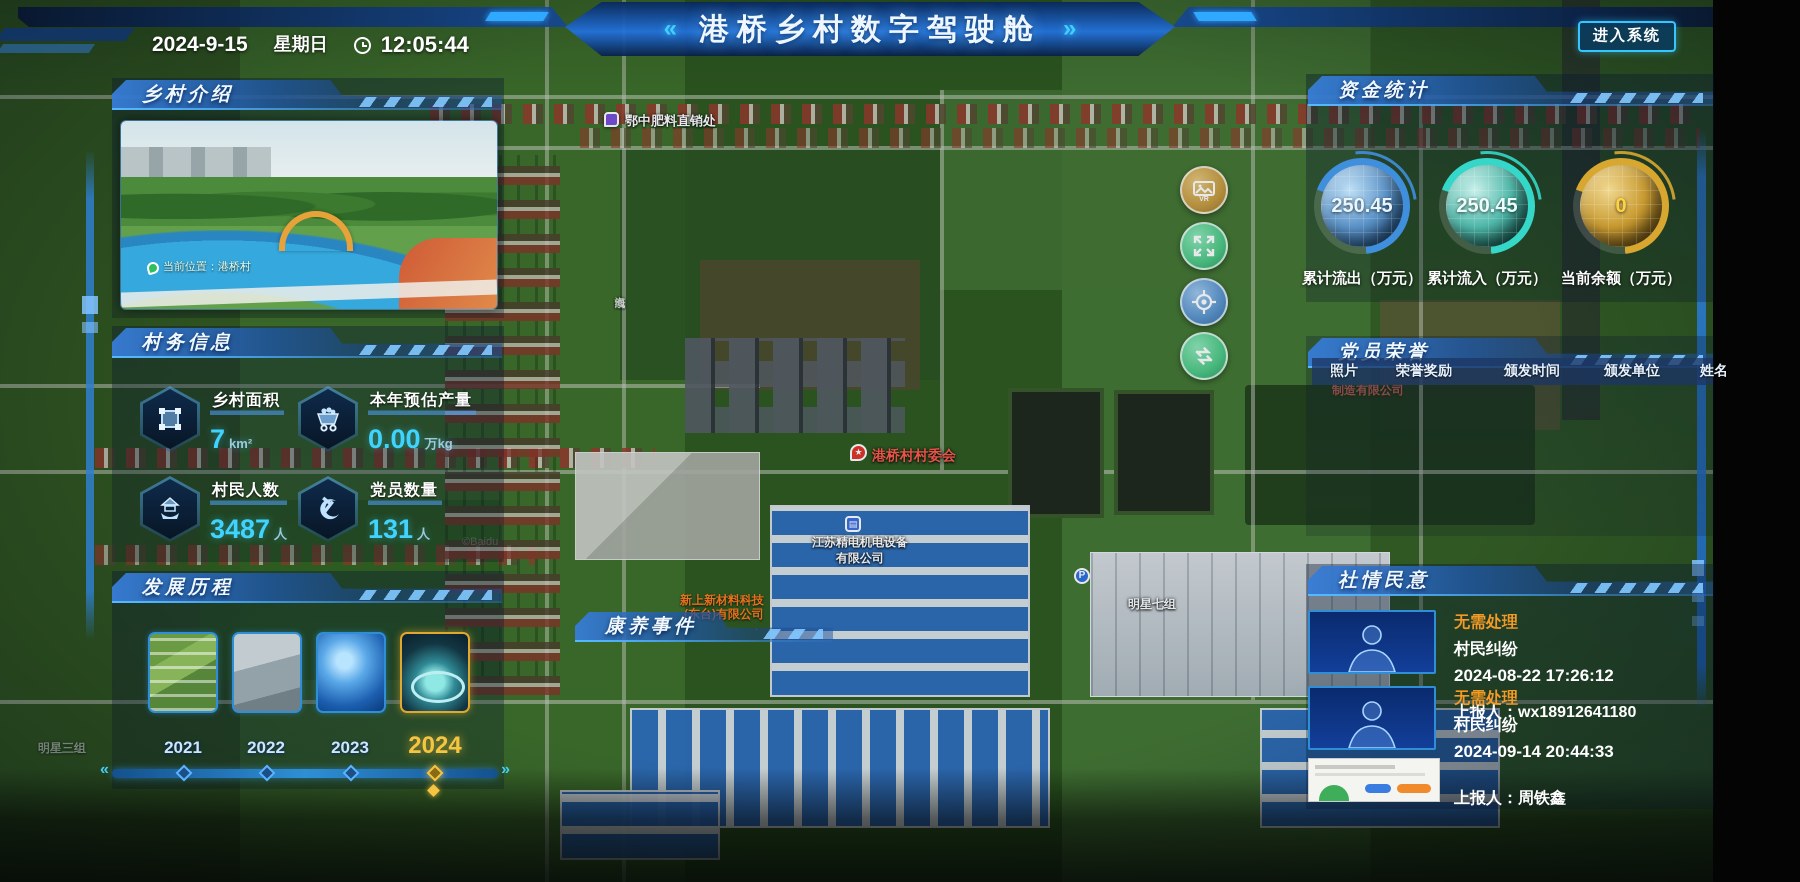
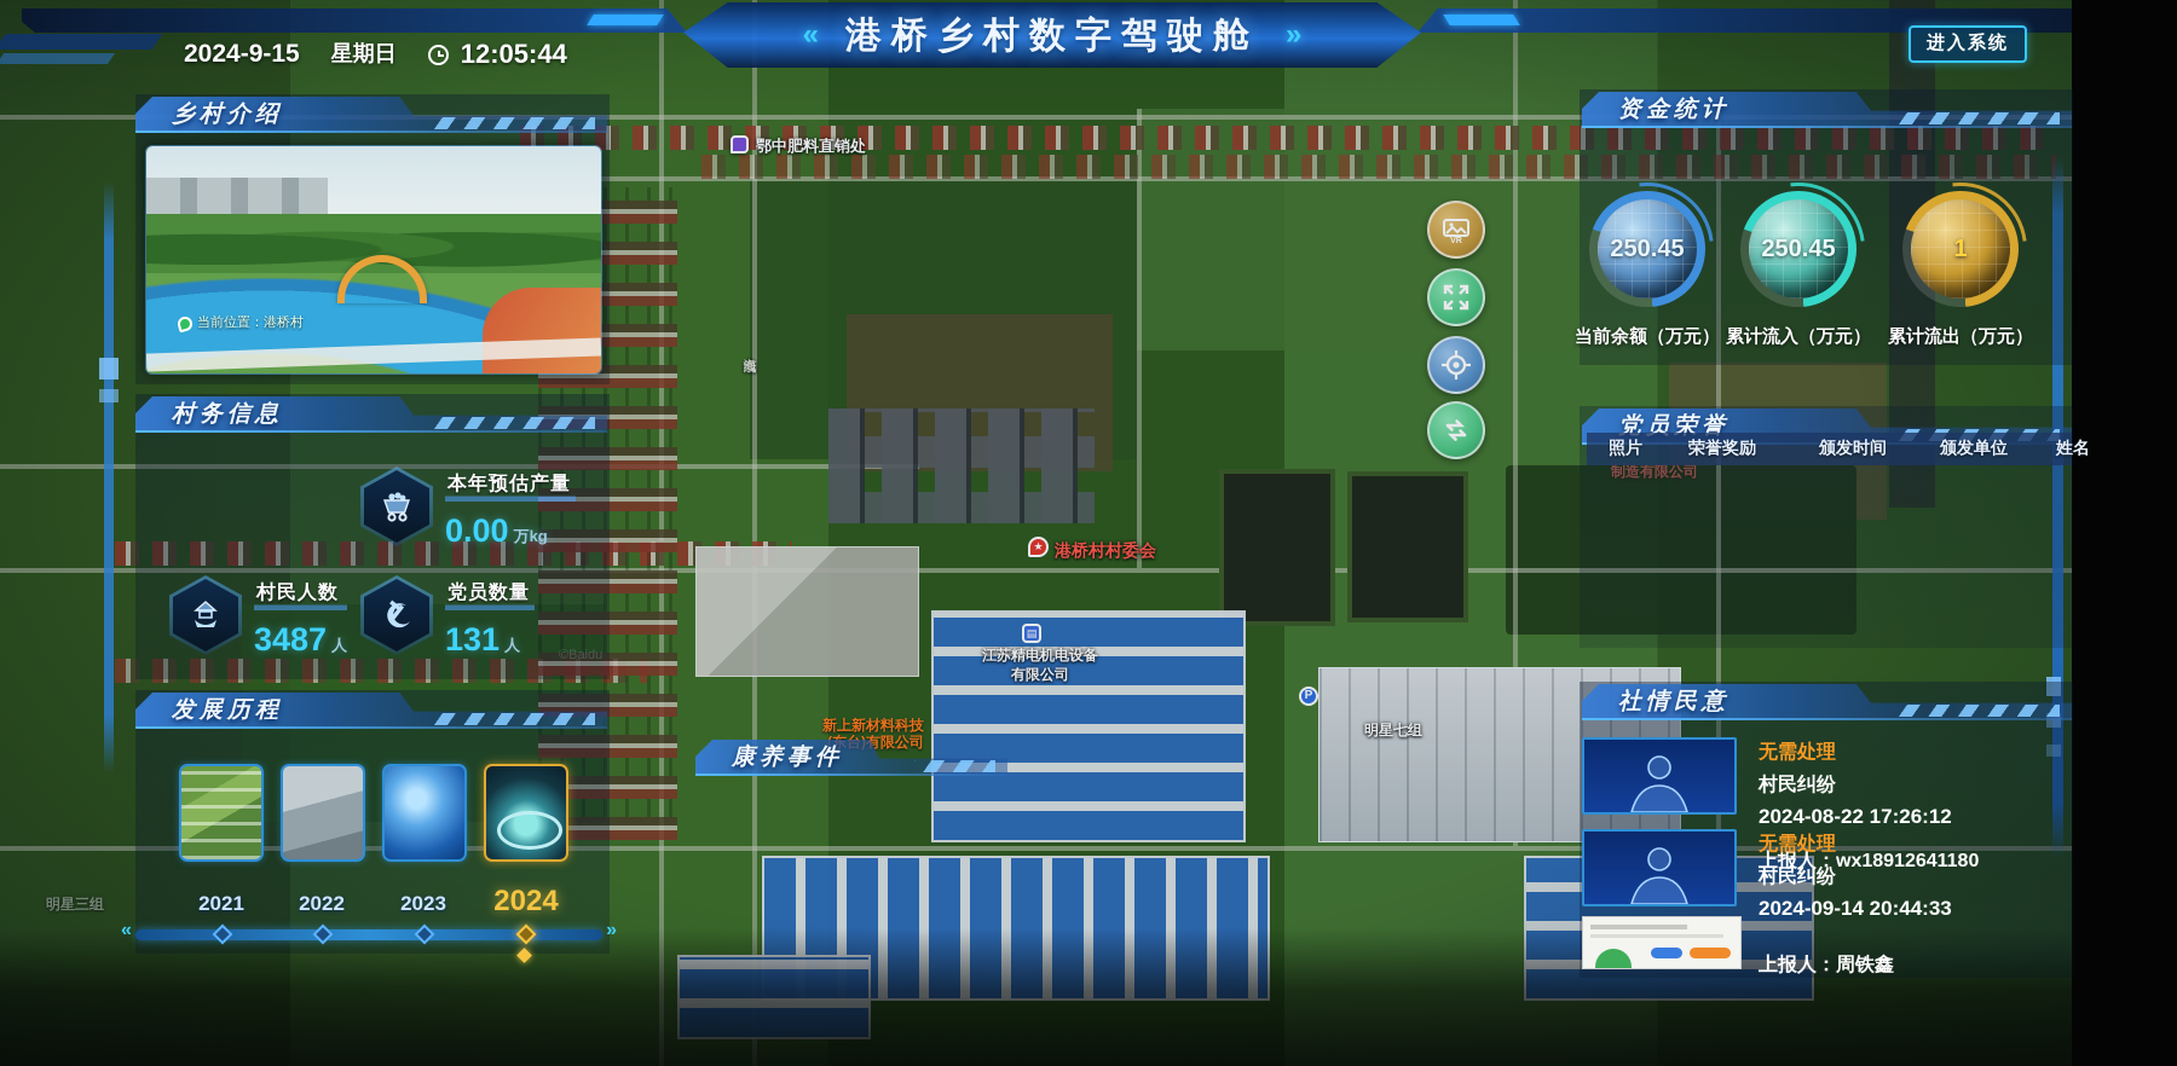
  «
  港桥乡村数字驾驶舱
  »
  2024-9-15
  星期日
  12:05:44
  进入系统
  乡村介绍
  当前位置：港桥村
  村务信息
- 乡村面积
- 7 km²
  本年预估产量
  0.00 万kg
  村民人数
  3487 人
  党员数量
  131 人
  发展历程
  2021
  2022
  2023
  2024
  «
  »
  资金统计
  250.45
  250.45
- 0
+ 1
- 累计流出（万元）
+ 当前余额（万元）
  累计流入（万元）
- 当前余额（万元）
+ 累计流出（万元）
  党员荣誉
  照片
  荣誉奖励
  颁发时间
  颁发单位
  姓名
  社情民意
  无需处理
  村民纠纷
  2024-08-22 17:26:12
  上报人：wx18912641180
  无需处理
  村民纠纷
  2024-09-14 20:44:33
  上报人：周铁鑫
  康养事件
